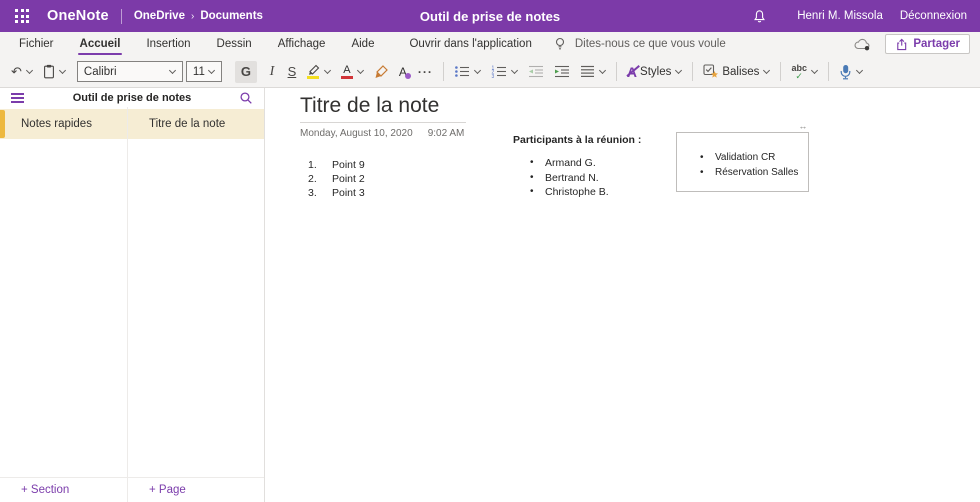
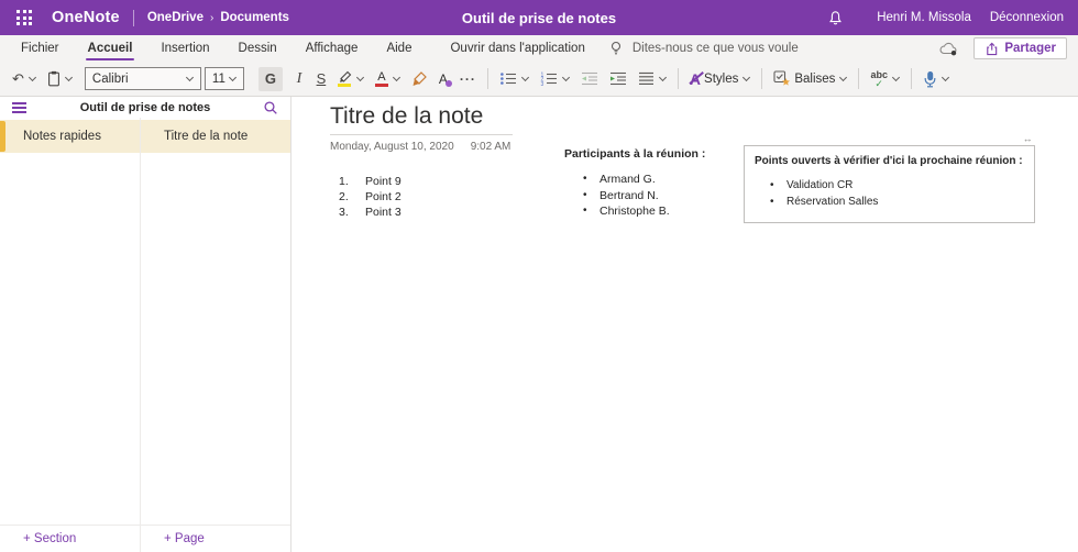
  OneNote
  OneDrive
  ›
  Documents
  Outil de prise de notes
  Henri M. Missola
  Déconnexion
  Fichier
  Accueil
  Insertion
  Dessin
  Affichage
  Aide
  Ouvrir dans l'application
  Dites-nous ce que vous voule
  Partager
  ↶
  Calibri
  11
  G
  I
  S
  A
  A
  ···
  A
  Styles
  Balises
  abc
  ✓
  Outil de prise de notes
  Notes rapides
  + Section
  Titre de la note
  + Page
  Titre de la note
  Monday, August 10, 2020
  9:02 AM
  1.
  Point 9
  2.
  Point 2
  3.
  Point 3
  Participants à la réunion :
  Armand G.
  Bertrand N.
  Christophe B.
  ↔
+ Points ouverts à vérifier d'ici la prochaine réunion :
  Validation CR
  Réservation Salles
